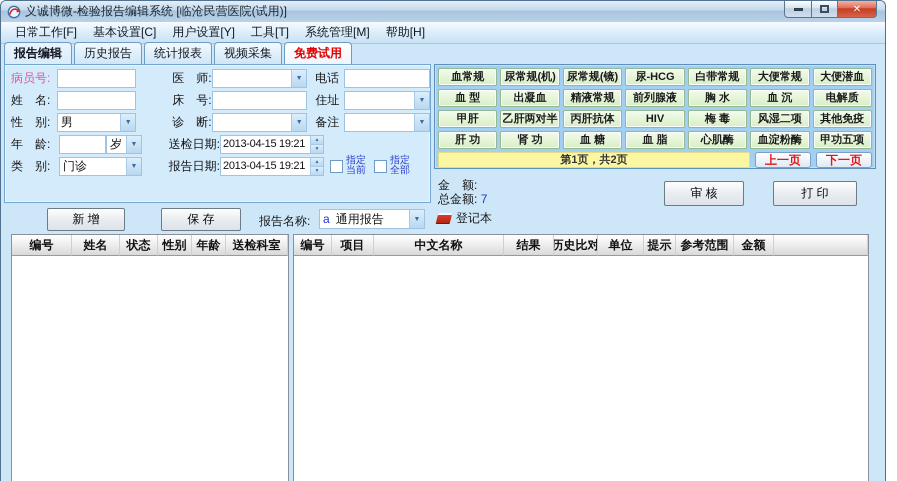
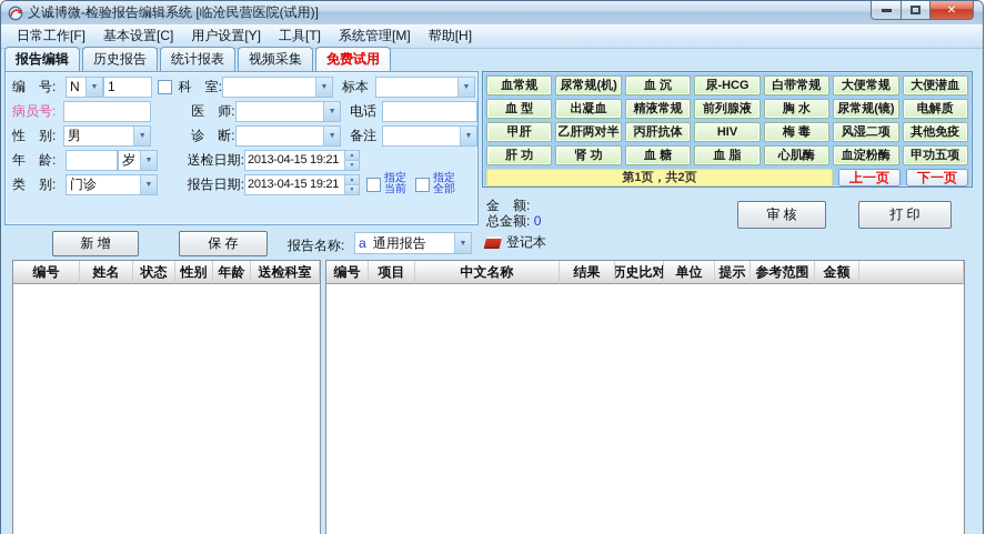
  义诚博微-检验报告编辑系统 [临沧民营医院(试用)]
  ✕
  日常工作[F]
  基本设置[C]
  用户设置[Y]
  工具[T]
  系统管理[M]
  帮助[H]
  报告编辑
  历史报告
  统计报表
  视频采集
  免费试用
+ 编 号:
+ N
+ 1
+ 科 室:
+ 标本
  病员号:
  医 师:
  电话
- 姓 名:
- 床 号:
- 住址
  性 别:
  男
  诊 断:
  备注
  年 龄:
  岁
  送检日期:
  2013-04-15 19:21
  类 别:
  门诊
  报告日期:
  2013-04-15 19:21
  指定
  当前
  指定
  全部
  新 增
  保 存
  报告名称:
  a
  通用报告
  血常规
  尿常规(机)
- 尿常规(镜)
+ 血 沉
  尿-HCG
  白带常规
  大便常规
  大便潜血
  血 型
  出凝血
  精液常规
  前列腺液
  胸 水
- 血 沉
+ 尿常规(镜)
  电解质
  甲肝
  乙肝两对半
  丙肝抗体
  HIV
  梅 毒
  风湿二项
  其他免疫
  肝 功
  肾 功
  血 糖
  血 脂
  心肌酶
  血淀粉酶
  甲功五项
  第1页，共2页
  上一页
  下一页
  金 额:
- 总金额: 7
+ 总金额: 0
  审 核
  打 印
  登记本
  编号
  姓名
  状态
  性别
  年龄
  送检科室
  编号
  项目
  中文名称
  结果
  历史比对
  单位
  提示
  参考范围
  金额
